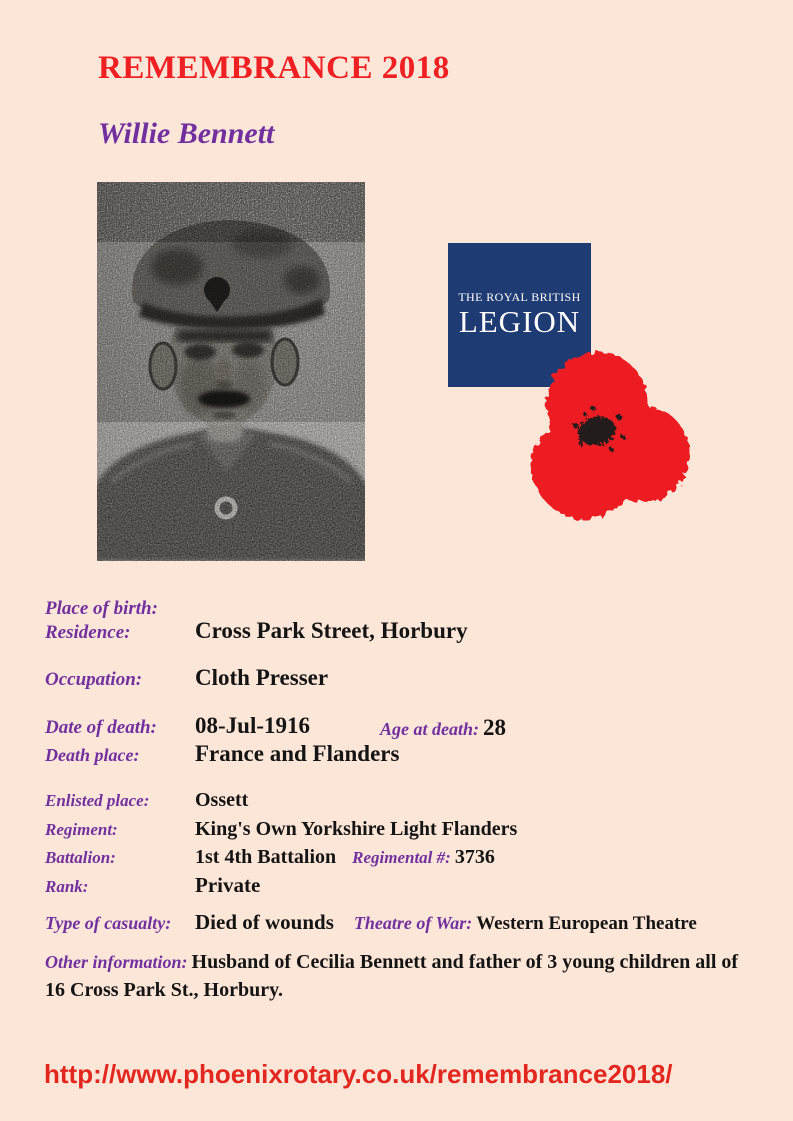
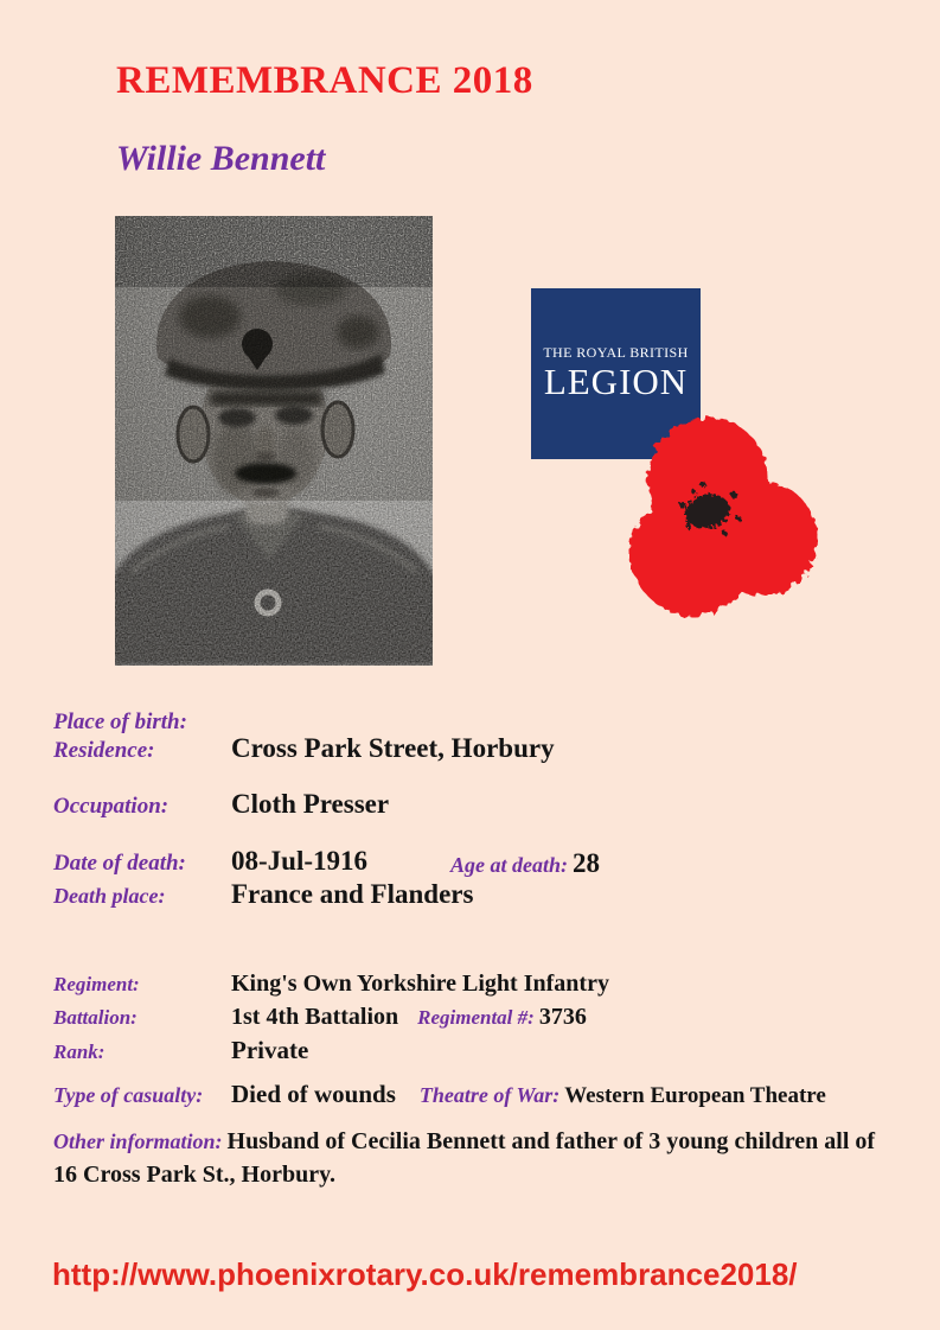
  REMEMBRANCE 2018
  Willie Bennett
  THE ROYAL BRITISH
  LEGION
  Place of birth:
  Residence: Cross Park Street, Horbury
  Occupation: Cloth Presser
  Date of death: 08-Jul-1916
  Age at death: 28
  Death place: France and Flanders
- Enlisted place: Ossett
- Regiment: King's Own Yorkshire Light Flanders
+ Regiment: King's Own Yorkshire Light Infantry
  Battalion: 1st 4th Battalion Regimental #: 3736
  Rank: Private
  Type of casualty: Died of wounds Theatre of War: Western European Theatre
  Other information: Husband of Cecilia Bennett and father of 3 young children all of 16 Cross Park St., Horbury.
  http://www.phoenixrotary.co.uk/remembrance2018/
